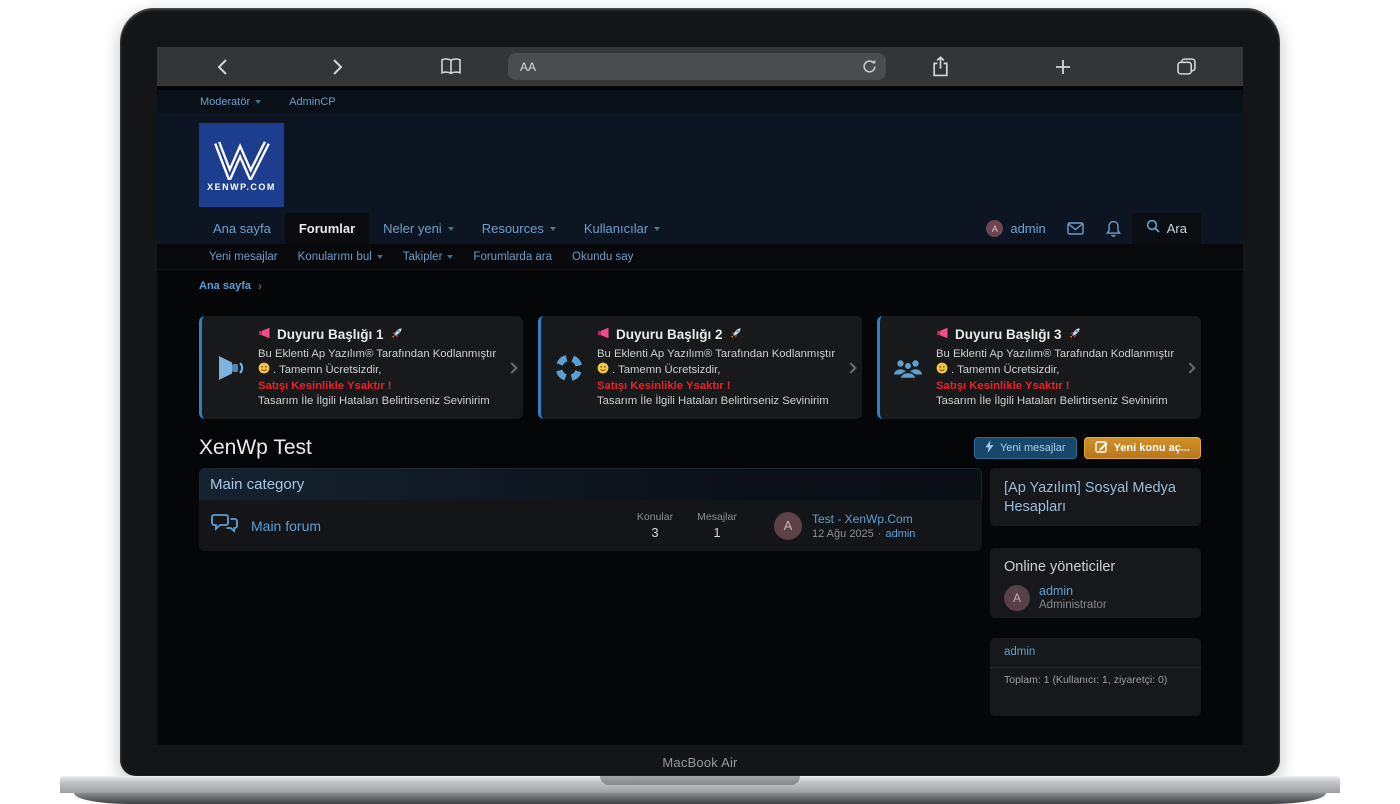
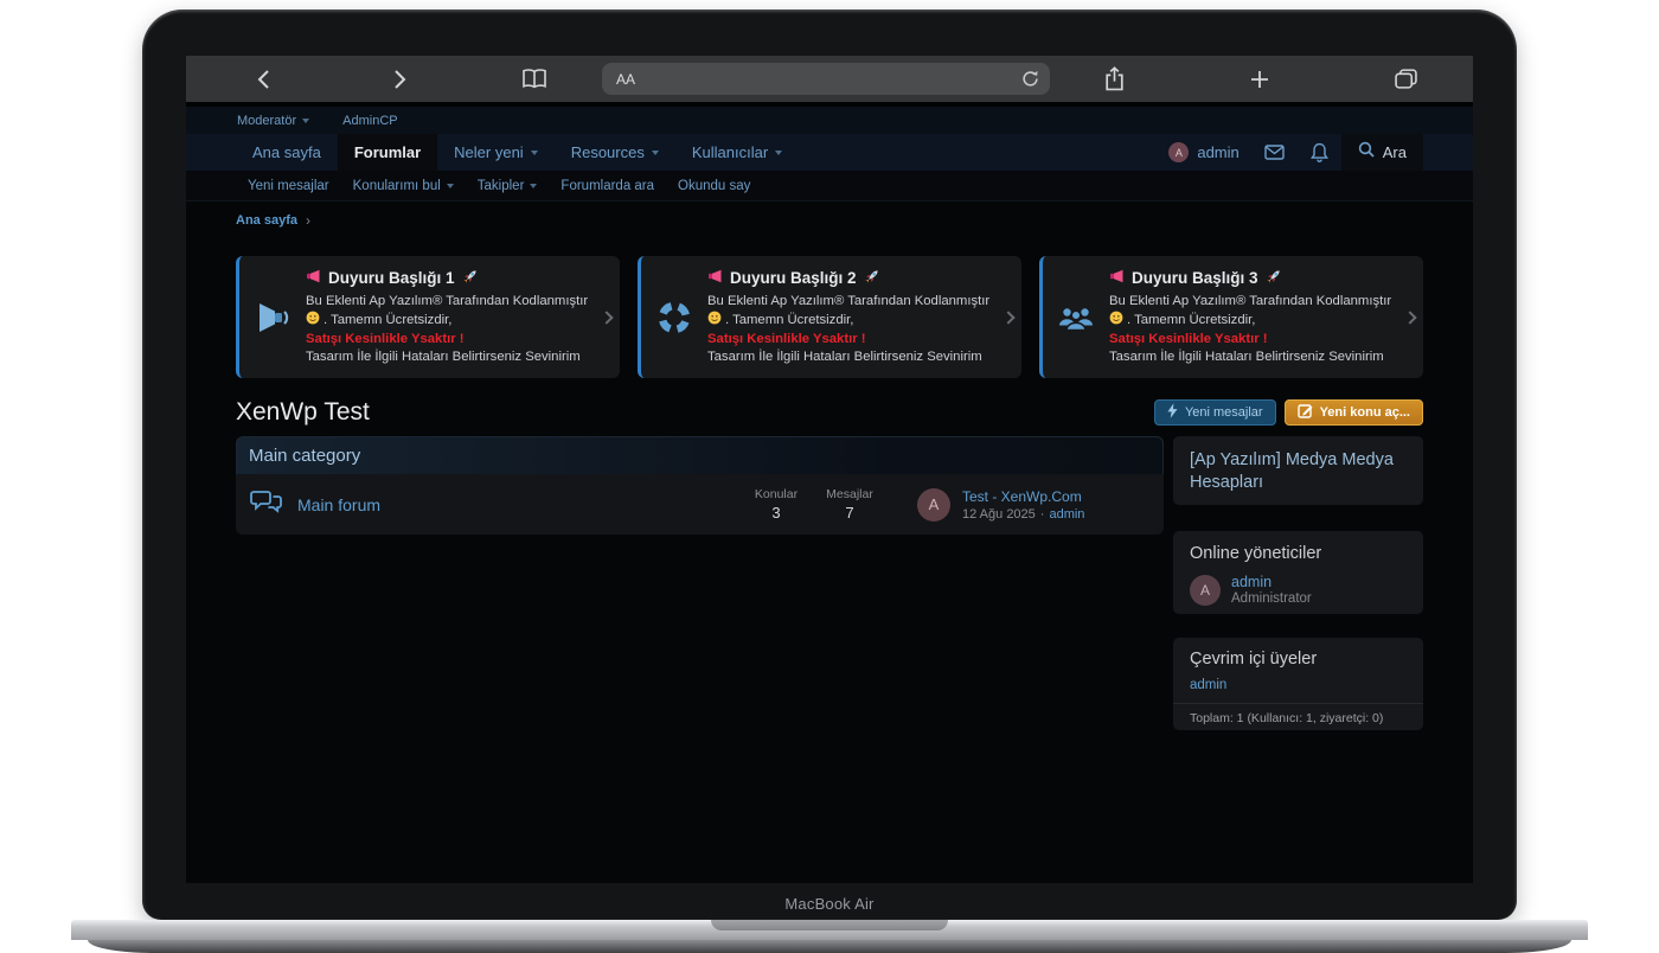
  AA
  Moderatör
  AdminCP
- XENWP.COM
  Ana sayfa
  Forumlar
  Neler yeni
  Resources
  Kullanıcılar
  A
  admin
  Ara
  Yeni mesajlar
  Konularımı bul
  Takipler
  Forumlarda ara
  Okundu say
  Ana sayfa
  ›
  Duyuru Başlığı 1
  Bu Eklenti Ap Yazılım® Tarafından Kodlanmıştır
  . Tamemn Ücretsizdir,
  Satışı Kesinlikle Ysaktır !
  Tasarım İle İlgili Hataları Belirtirseniz Sevinirim
  Duyuru Başlığı 2
  Bu Eklenti Ap Yazılım® Tarafından Kodlanmıştır
  . Tamemn Ücretsizdir,
  Satışı Kesinlikle Ysaktır !
  Tasarım İle İlgili Hataları Belirtirseniz Sevinirim
  Duyuru Başlığı 3
  Bu Eklenti Ap Yazılım® Tarafından Kodlanmıştır
  . Tamemn Ücretsizdir,
  Satışı Kesinlikle Ysaktır !
  Tasarım İle İlgili Hataları Belirtirseniz Sevinirim
  XenWp Test
  Yeni mesajlar
  Yeni konu aç...
  Main category
  Main forum
  Konular
  3
  Mesajlar
- 1
+ 7
  A
  Test - XenWp.Com
  12 Ağu 2025
  ·
  admin
- [Ap Yazılım] Sosyal Medya Hesapları
+ [Ap Yazılım] Medya Medya Hesapları
  Online yöneticiler
  A
  admin
  Administrator
+ Çevrim içi üyeler
  admin
  Toplam: 1 (Kullanıcı: 1, ziyaretçi: 0)
  MacBook Air
